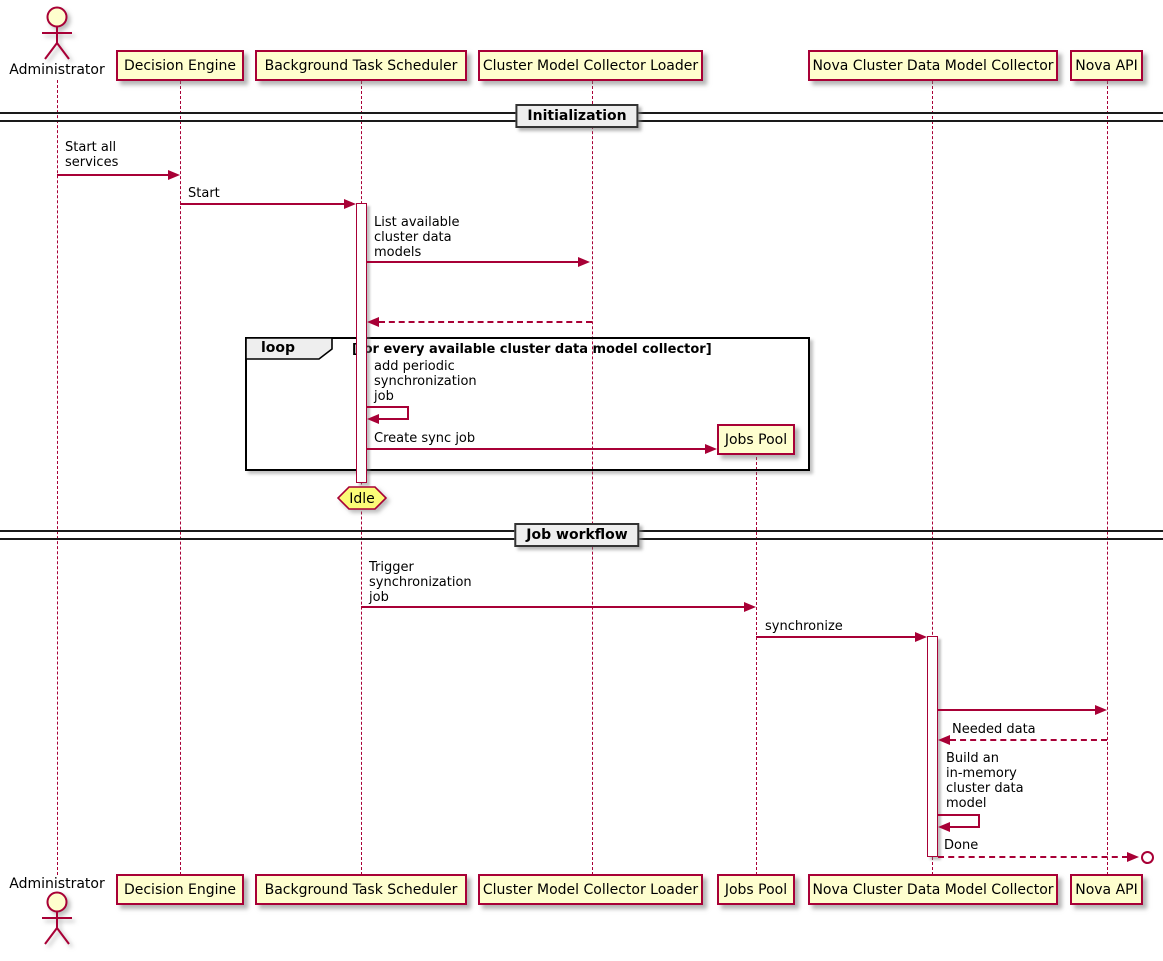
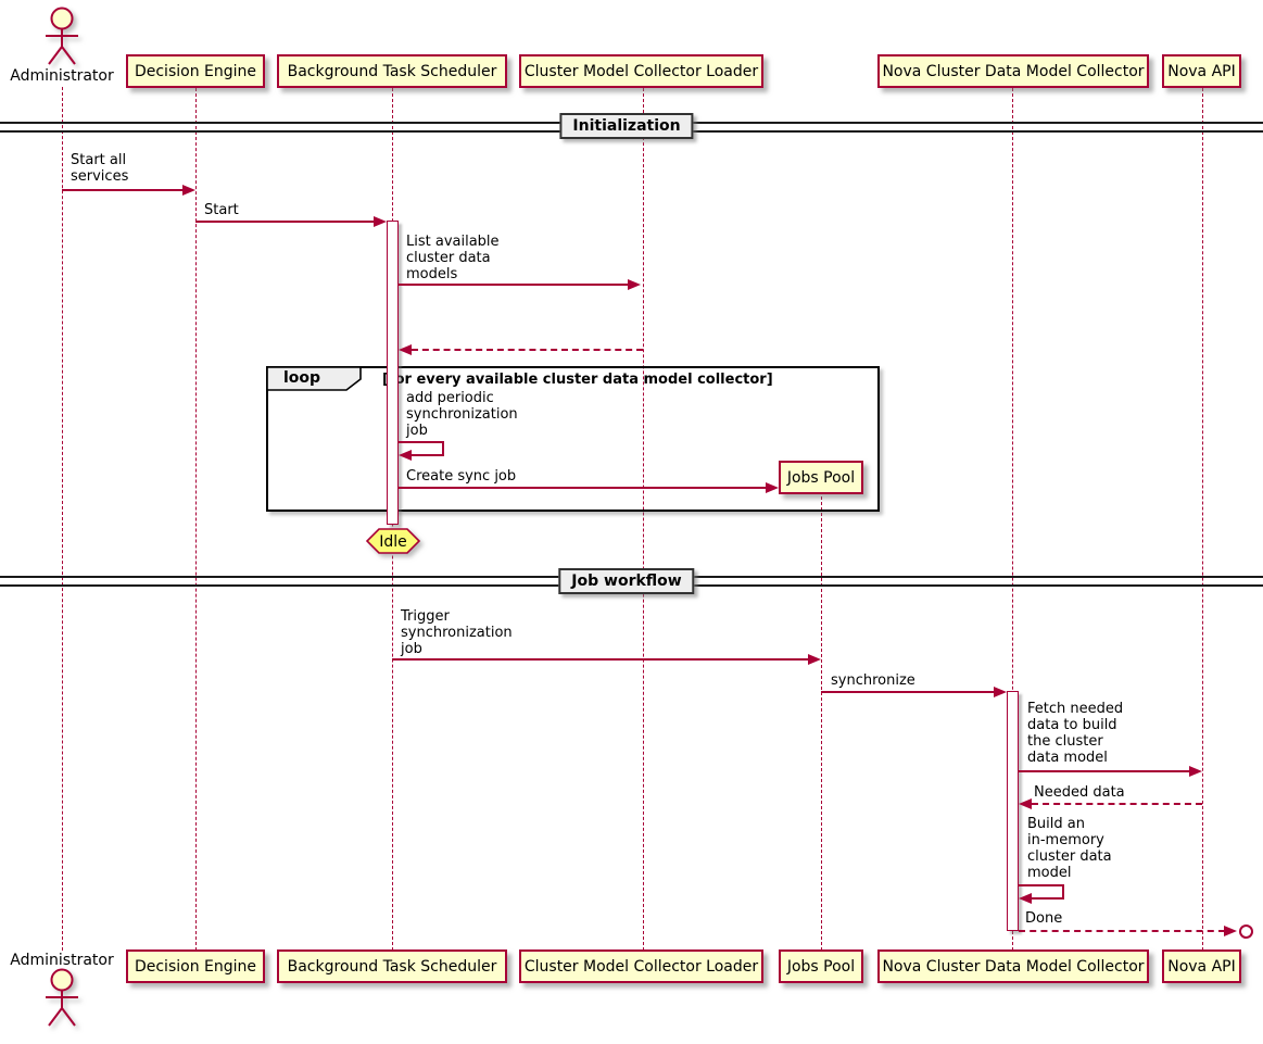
  Administrator
  Decision Engine
  Background Task Scheduler
  Cluster Model Collector Loader
  Nova Cluster Data Model Collector
  Nova API
  Initialization
  Start all
  services
  Start
  List available
  cluster data
  models
  loop
  [or every available cluster data model collector]
  add periodic
  synchronization
  job
  Create sync job
  Jobs Pool
  Idle
  Job workflow
  Trigger
  synchronization
  job
  synchronize
+ Fetch needed
+ data to build
+ the cluster
+ data model
  Needed data
  Build an
  in-memory
  cluster data
  model
  Done
  Administrator
  Decision Engine
  Background Task Scheduler
  Cluster Model Collector Loader
  Jobs Pool
  Nova Cluster Data Model Collector
  Nova API
